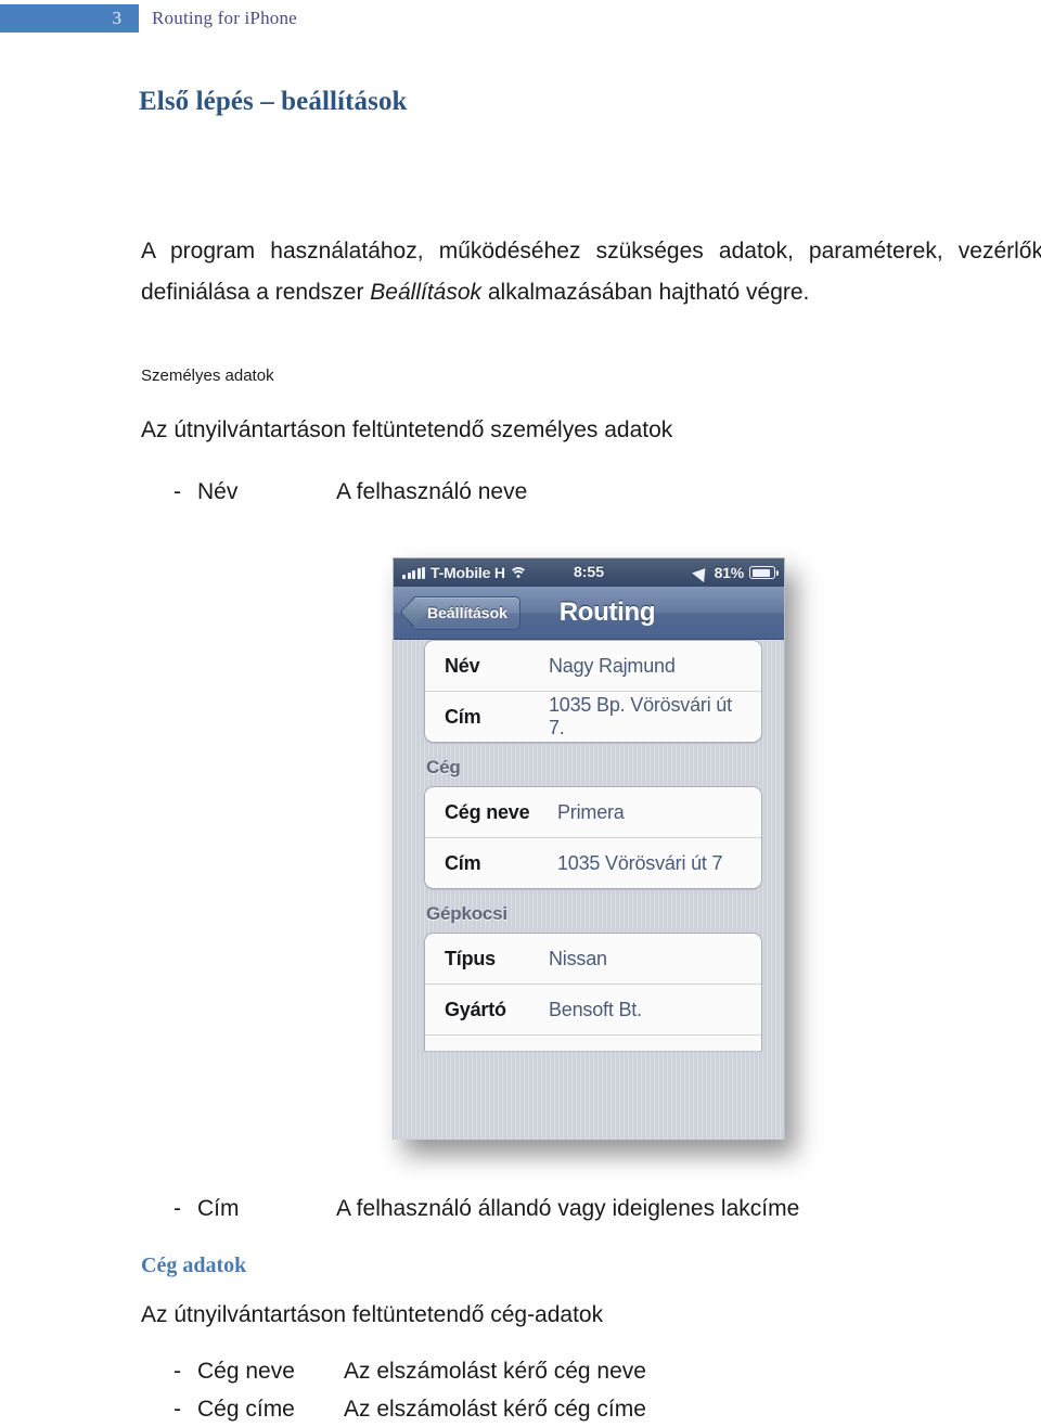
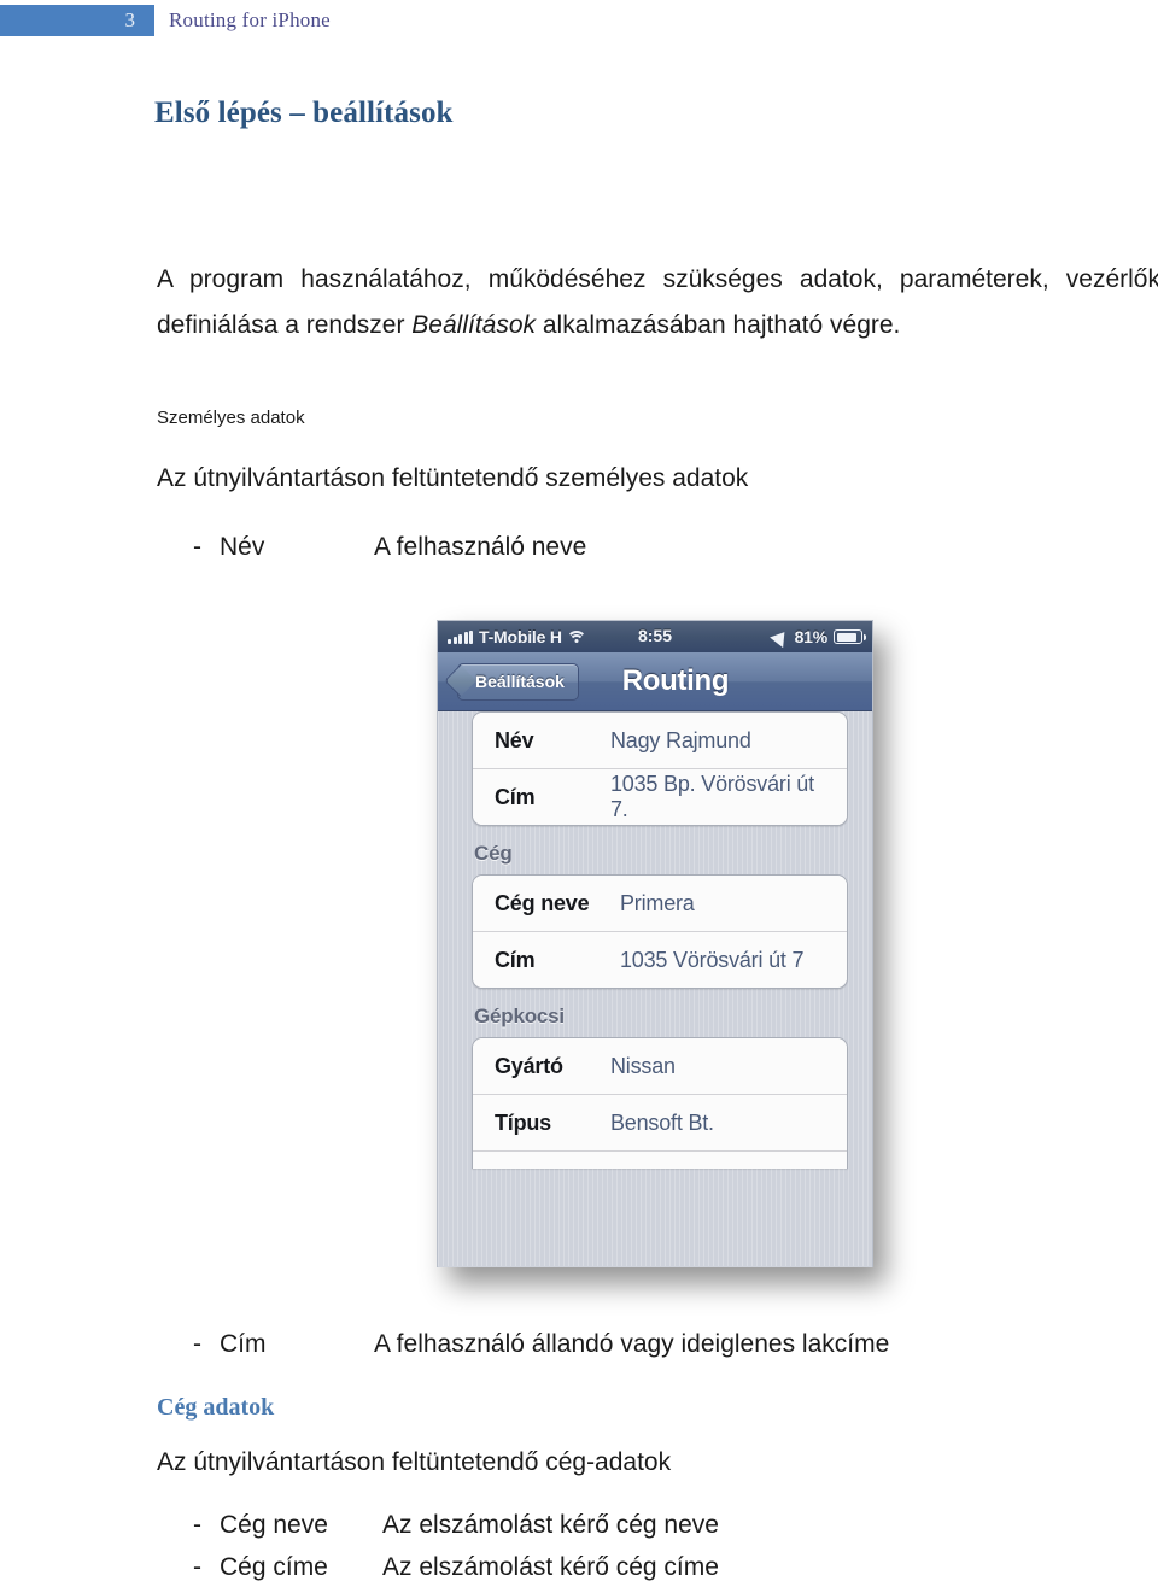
  3
  Routing for iPhone
  Első lépés – beállítások
  A program használatához, működéséhez szükséges adatok, paraméterek, vezérlők definiálása a rendszer Beállítások alkalmazásában hajtható végre.
  Személyes adatok
  Az útnyilvántartáson feltüntetendő személyes adatok
  - Név A felhasználó neve
  T-Mobile H
  8:55
  81%
  Beállítások
  Routing
  Név
  Nagy Rajmund
  Cím
  1035 Bp. Vörösvári út 7.
  Cég
  Cég neve
  Primera
  Cím
  1035 Vörösvári út 7
  Gépkocsi
- Típus
+ Gyártó
  Nissan
- Gyártó
+ Típus
  Bensoft Bt.
  - Cím A felhasználó állandó vagy ideiglenes lakcíme
  Cég adatok
  Az útnyilvántartáson feltüntetendő cég-adatok
  - Cég neve Az elszámolást kérő cég neve
  - Cég címe Az elszámolást kérő cég címe
